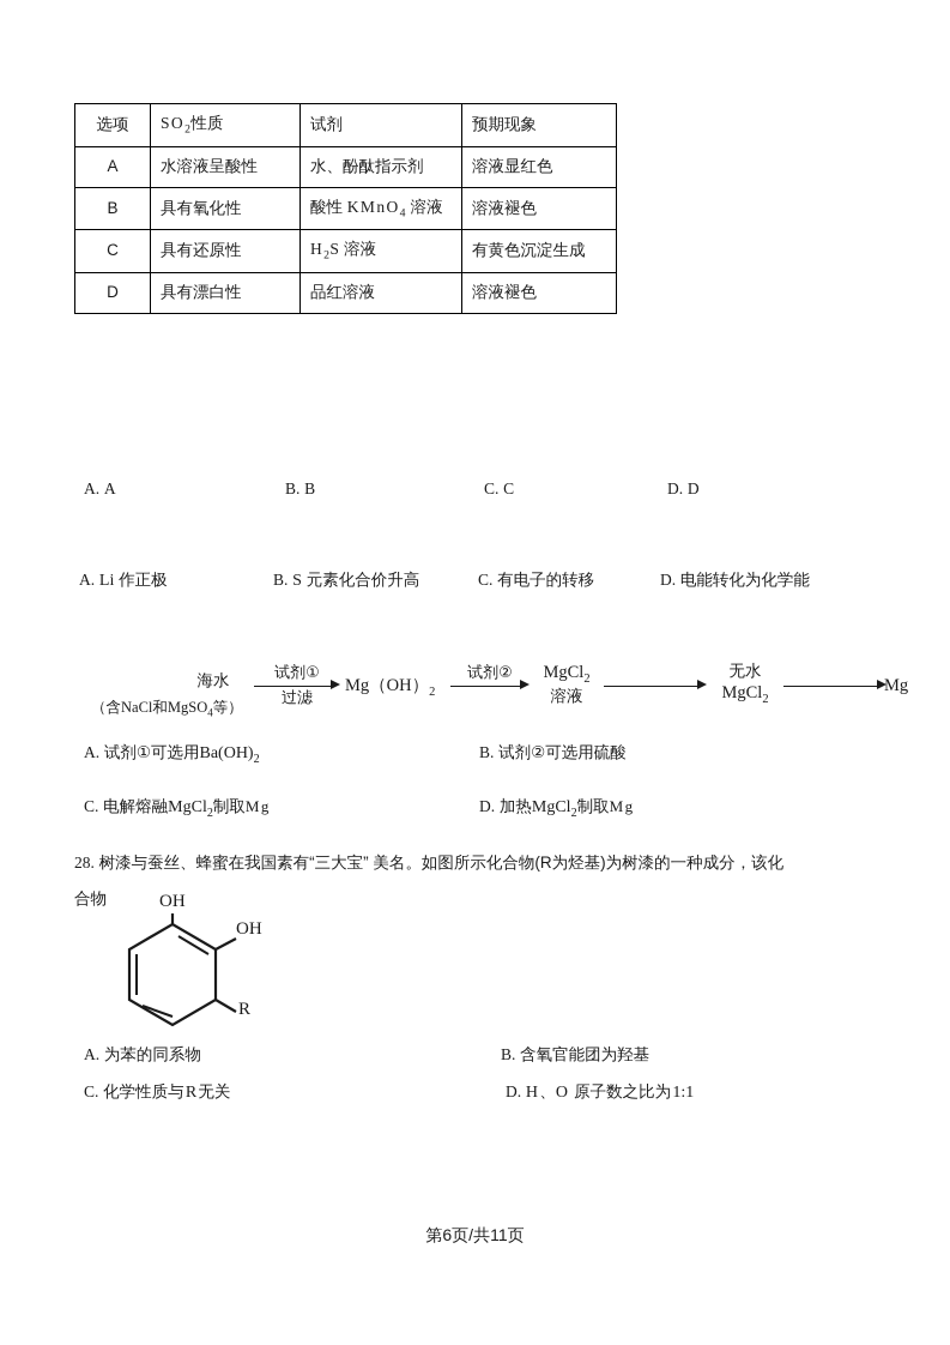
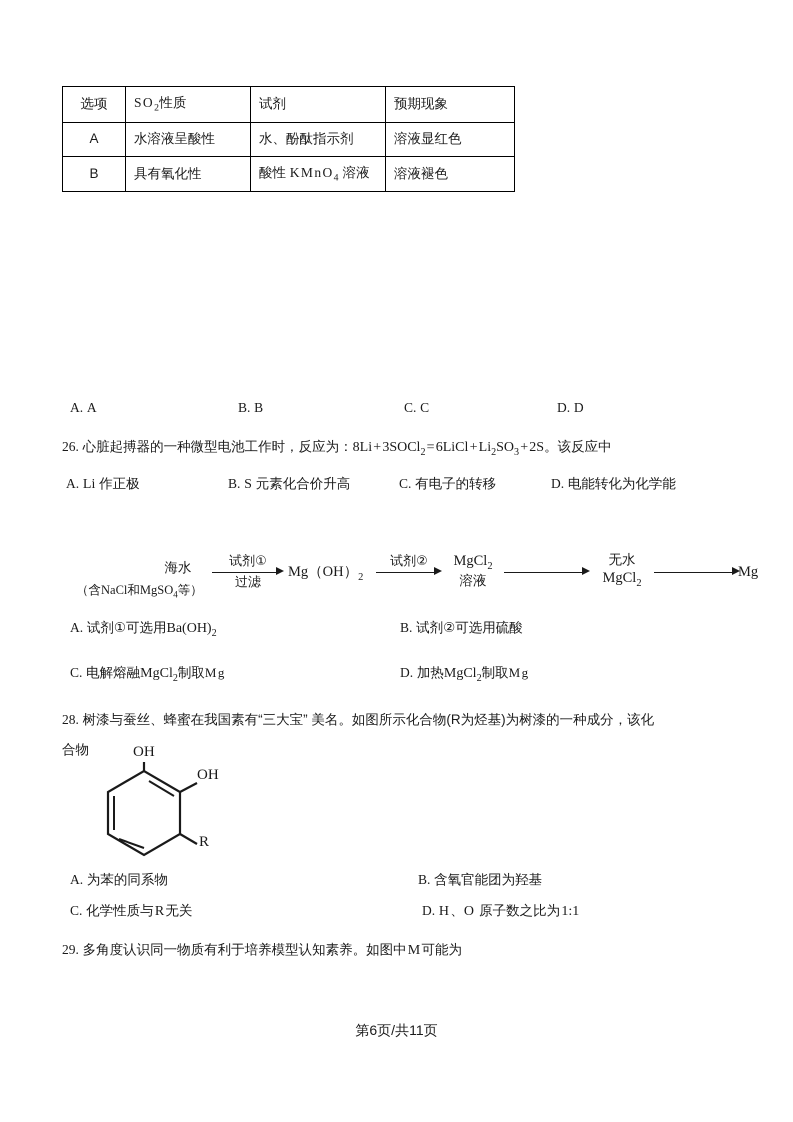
  选项	SO2性质	试剂	预期现象
  A	水溶液呈酸性	水、酚酞指示剂	溶液显红色
  B	具有氧化性	酸性 KMnO4 溶液	溶液褪色
- C	具有还原性	H2S 溶液	有黄色沉淀生成
- D	具有漂白性	品红溶液	溶液褪色
  A. A
  B. B
  C. C
  D. D
+ 26. 心脏起搏器的一种微型电池工作时，反应为：8Li + 3SOCl2 = 6LiCl + Li2SO3 + 2S。该反应中
  A. Li 作正极
  B. S 元素化合价升高
  C. 有电子的转移
  D. 电能转化为化学能
  海水
  （含NaCl和MgSO4等）
  试剂①
  过滤
  Mg（OH）2
  试剂②
  MgCl2
  溶液
  无水
  MgCl2
  Mg
  A. 试剂①可选用Ba(OH)2
  B. 试剂②可选用硫酸
  C. 电解熔融MgCl2制取Mg
  D. 加热MgCl2制取Mg
  28. 树漆与蚕丝、蜂蜜在我国素有“三大宝” 美名。如图所示化合物(R为烃基)为树漆的一种成分，该化
  合物
  OH
  OH
  R
  A. 为苯的同系物
  B. 含氧官能团为羟基
  C. 化学性质与 R 无关
  D. H、O 原子数之比为 1:1
+ 29. 多角度认识同一物质有利于培养模型认知素养。如图中 M 可能为
  第6页/共11页
